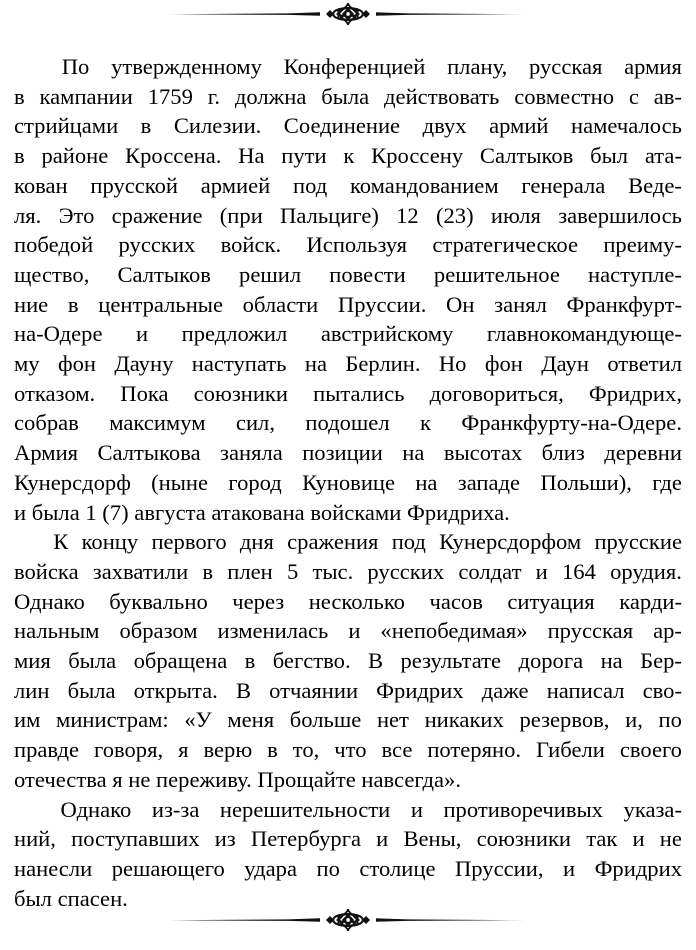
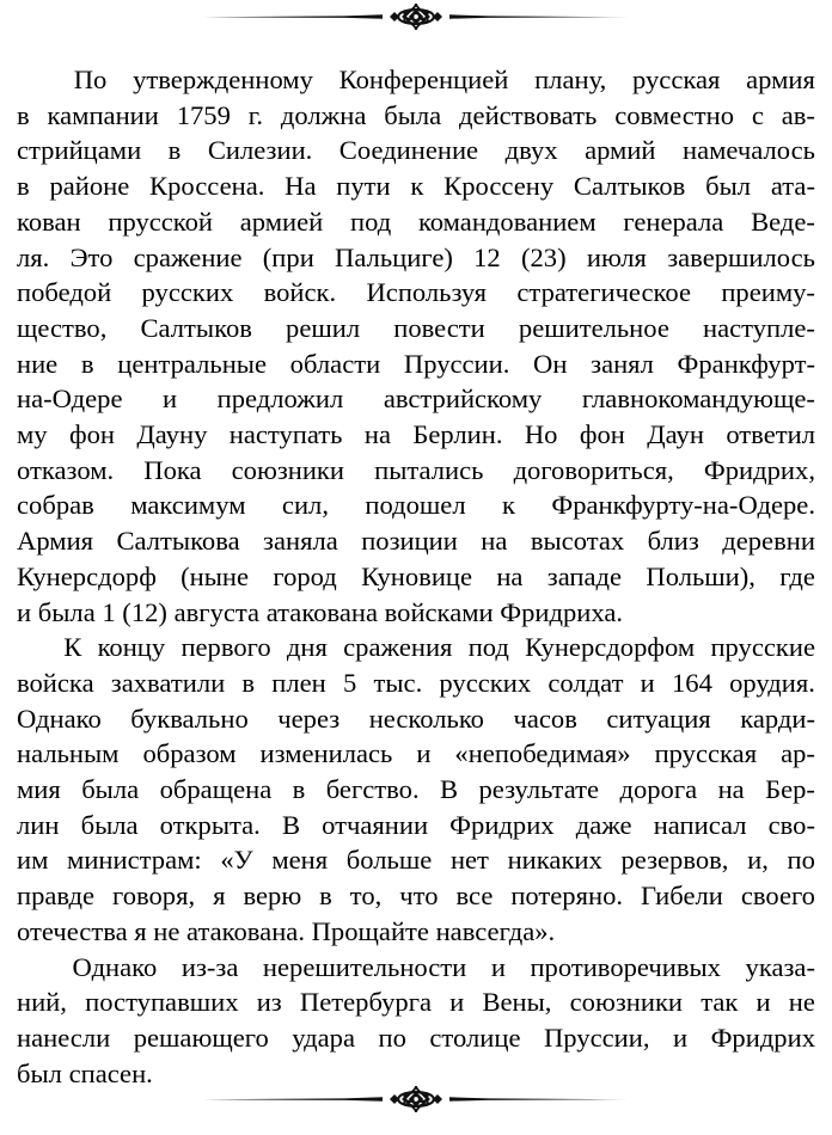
  По
  утвержденному
  Конференцией
  плану,
  русская
  армия
  в
  кампании
  1759
  г.
  должна
  была
  действовать
  совместно
  с
  ав-
  стрийцами
  в
  Силезии.
  Соединение
  двух
  армий
  намечалось
  в
  районе
  Кроссена.
  На
  пути
  к
  Кроссену
  Салтыков
  был
  ата-
  кован
  прусской
  армией
  под
  командованием
  генерала
  Веде-
  ля.
  Это
  сражение
  (при
  Пальциге)
  12
  (23)
  июля
  завершилось
  победой
  русских
  войск.
  Используя
  стратегическое
  преиму-
  щество,
  Салтыков
  решил
  повести
  решительное
  наступле-
  ние
  в
  центральные
  области
  Пруссии.
  Он
  занял
  Франкфурт-
  на-Одере
  и
  предложил
  австрийскому
  главнокомандующе-
  му
  фон
  Дауну
  наступать
  на
  Берлин.
  Но
  фон
  Даун
  ответил
  отказом.
  Пока
  союзники
  пытались
  договориться,
  Фридрих,
  собрав
  максимум
  сил,
  подошел
  к
  Франкфурту-на-Одере.
  Армия
  Салтыкова
  заняла
  позиции
  на
  высотах
  близ
  деревни
  Кунерсдорф
  (ныне
  город
  Куновице
  на
  западе
  Польши),
  где
- и была 1 (7) августа атакована войсками Фридриха.
+ и была 1 (12) августа атакована войсками Фридриха.
  К
  концу
  первого
  дня
  сражения
  под
  Кунерсдорфом
  прусские
  войска
  захватили
  в
  плен
  5
  тыс.
  русских
  солдат
  и
  164
  орудия.
  Однако
  буквально
  через
  несколько
  часов
  ситуация
  карди-
  нальным
  образом
  изменилась
  и
  «непобедимая»
  прусская
  ар-
  мия
  была
  обращена
  в
  бегство.
  В
  результате
  дорога
  на
  Бер-
  лин
  была
  открыта.
  В
  отчаянии
  Фридрих
  даже
  написал
  сво-
  им
  министрам:
  «У
  меня
  больше
  нет
  никаких
  резервов,
  и,
  по
  правде
  говоря,
  я
  верю
  в
  то,
  что
  все
  потеряно.
  Гибели
  своего
- отечества я не переживу. Прощайте навсегда».
+ отечества я не атакована. Прощайте навсегда».
  Однако
  из-за
  нерешительности
  и
  противоречивых
  указа-
  ний,
  поступавших
  из
  Петербурга
  и
  Вены,
  союзники
  так
  и
  не
  нанесли
  решающего
  удара
  по
  столице
  Пруссии,
  и
  Фридрих
  был спасен.
